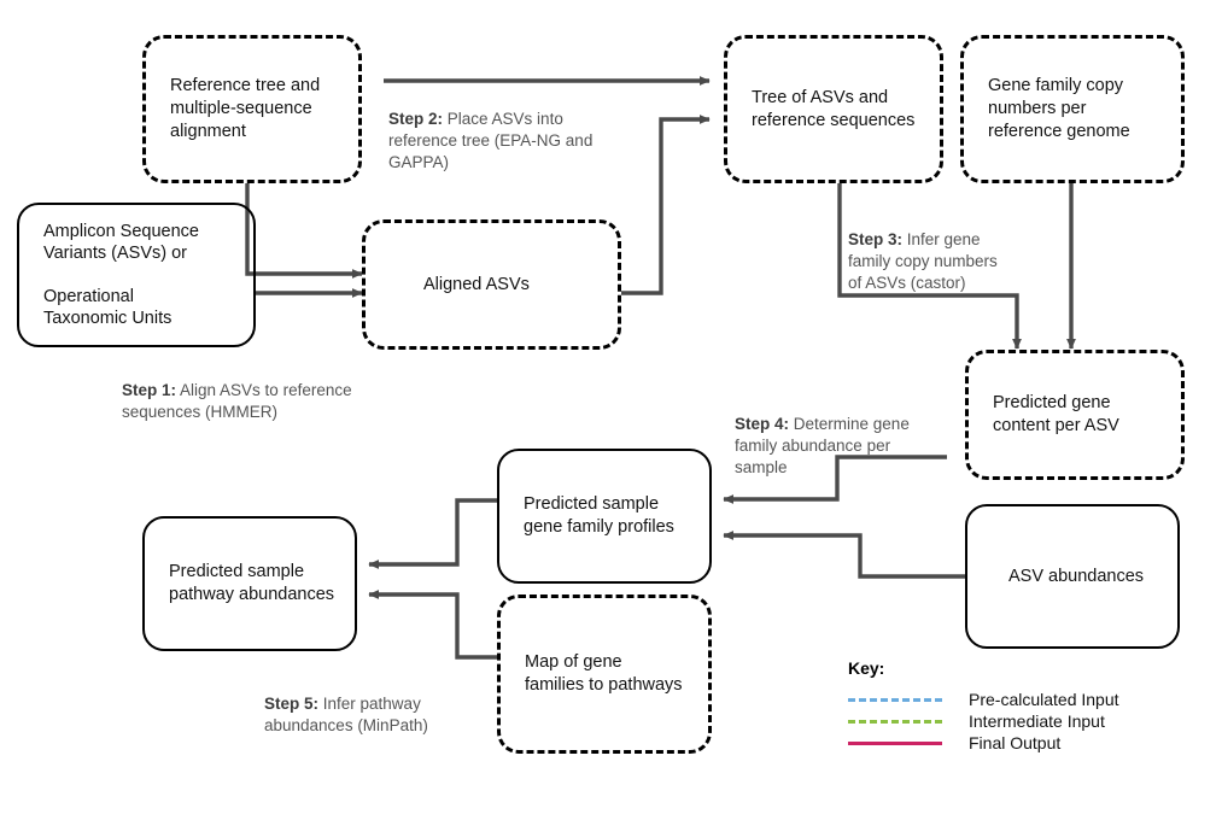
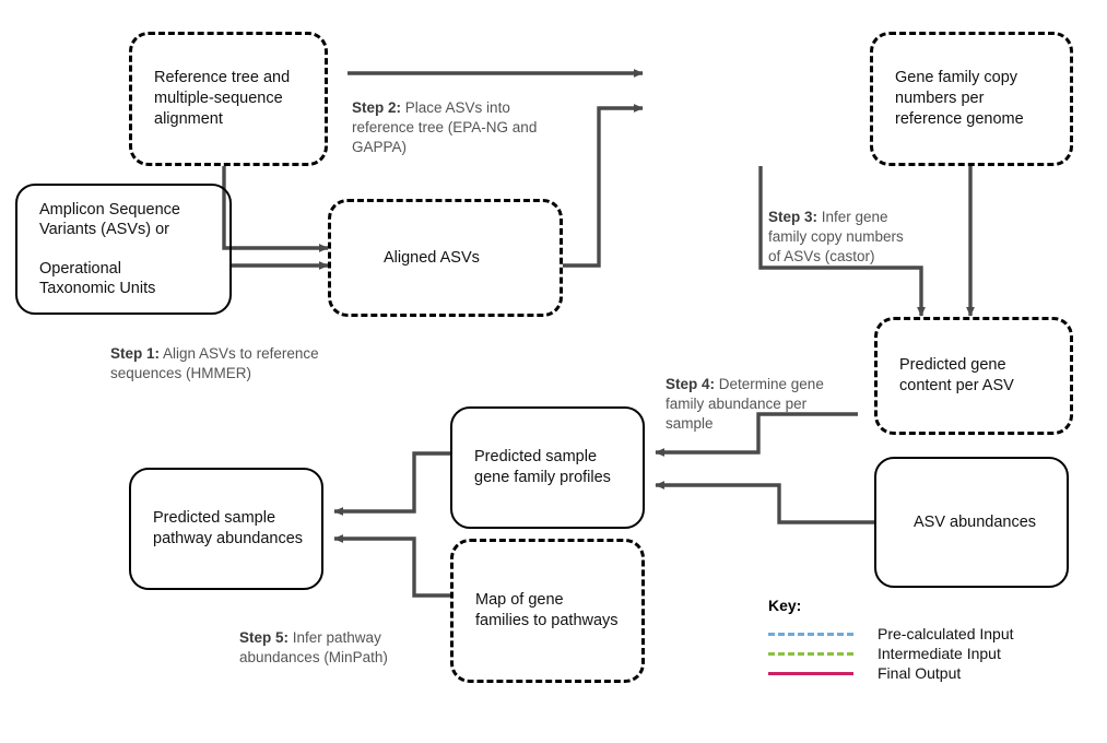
  Reference tree and
  multiple-sequence
  alignment
  Amplicon Sequence
  Variants (ASVs) or
  Operational
  Taxonomic Units
  Aligned ASVs
- Tree of ASVs and
- reference sequences
  Gene family copy
  numbers per
  reference genome
  Predicted gene
  content per ASV
  ASV abundances
  Predicted sample
  gene family profiles
  Map of gene
  families to pathways
  Predicted sample
  pathway abundances
  Step 1: Align ASVs to reference
  sequences (HMMER)
  Step 2: Place ASVs into
  reference tree (EPA-NG and
  GAPPA)
  Step 3: Infer gene
  family copy numbers
  of ASVs (castor)
  Step 4: Determine gene
  family abundance per
  sample
  Step 5: Infer pathway
  abundances (MinPath)
  Key:
  Pre-calculated Input
  Intermediate Input
  Final Output
